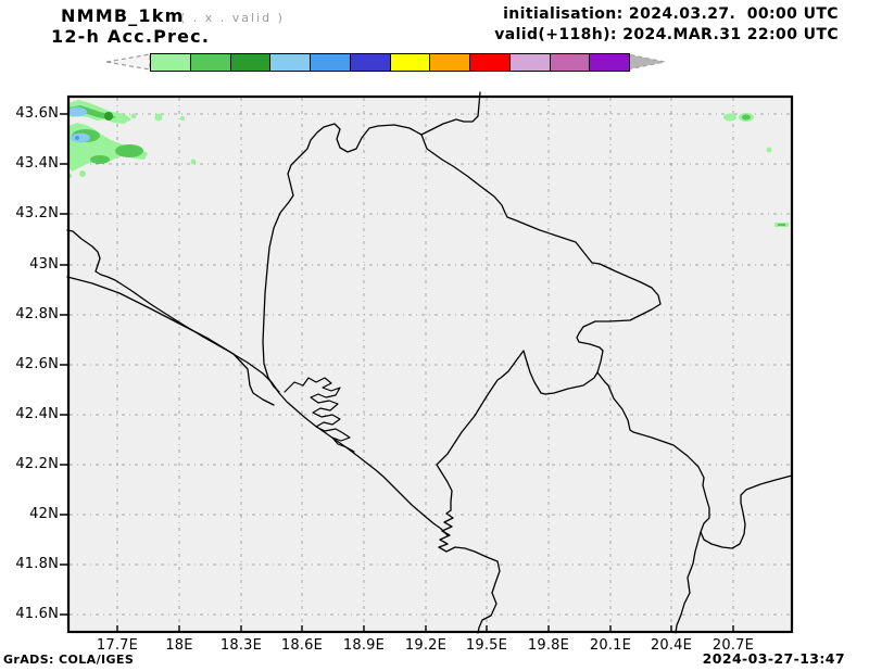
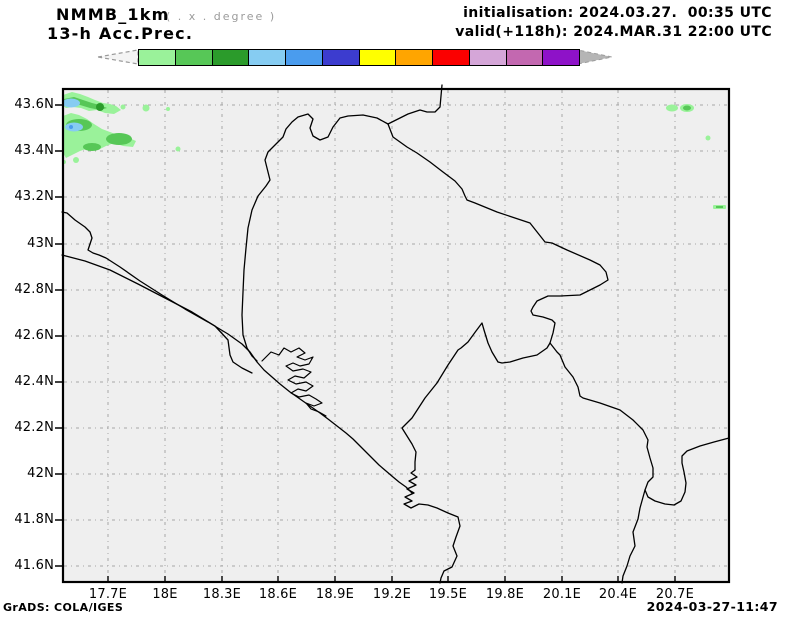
  NMMB_1km
- ( . x . valid )
+ ( . x . degree )
- 12-h Acc.Prec.
+ 13-h Acc.Prec.
- initialisation: 2024.03.27. 00:00 UTC
+ initialisation: 2024.03.27. 00:35 UTC
  valid(+118h): 2024.MAR.31 22:00 UTC
  43.6N
  43.4N
  43.2N
  43N
  42.8N
  42.6N
  42.4N
  42.2N
  42N
  41.8N
  41.6N
  17.7E
  18E
  18.3E
  18.6E
  18.9E
  19.2E
  19.5E
  19.8E
  20.1E
  20.4E
  20.7E
  GrADS: COLA/IGES
- 2024-03-27-13:47
+ 2024-03-27-11:47
